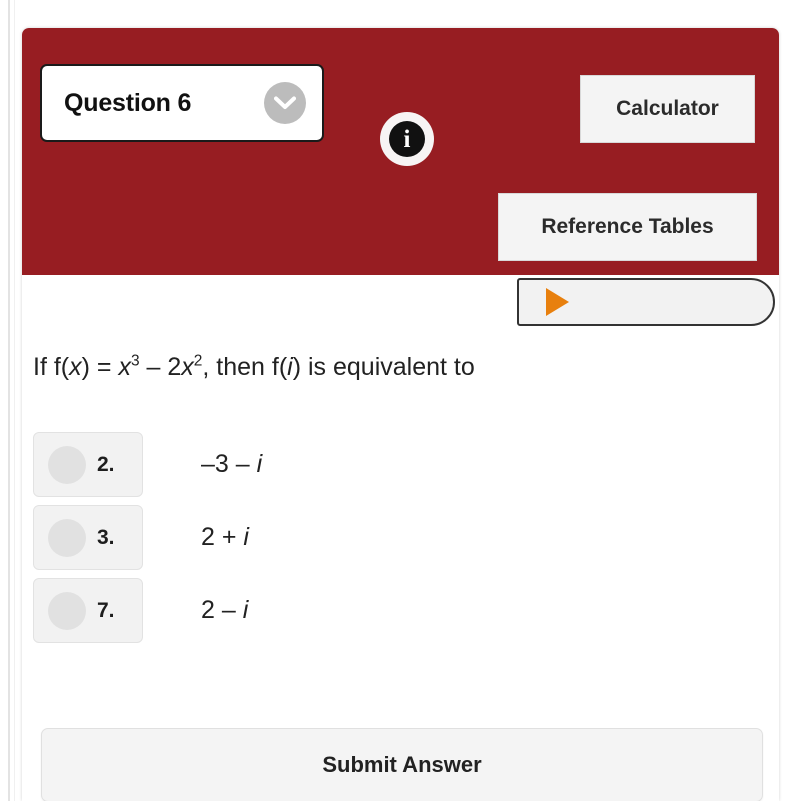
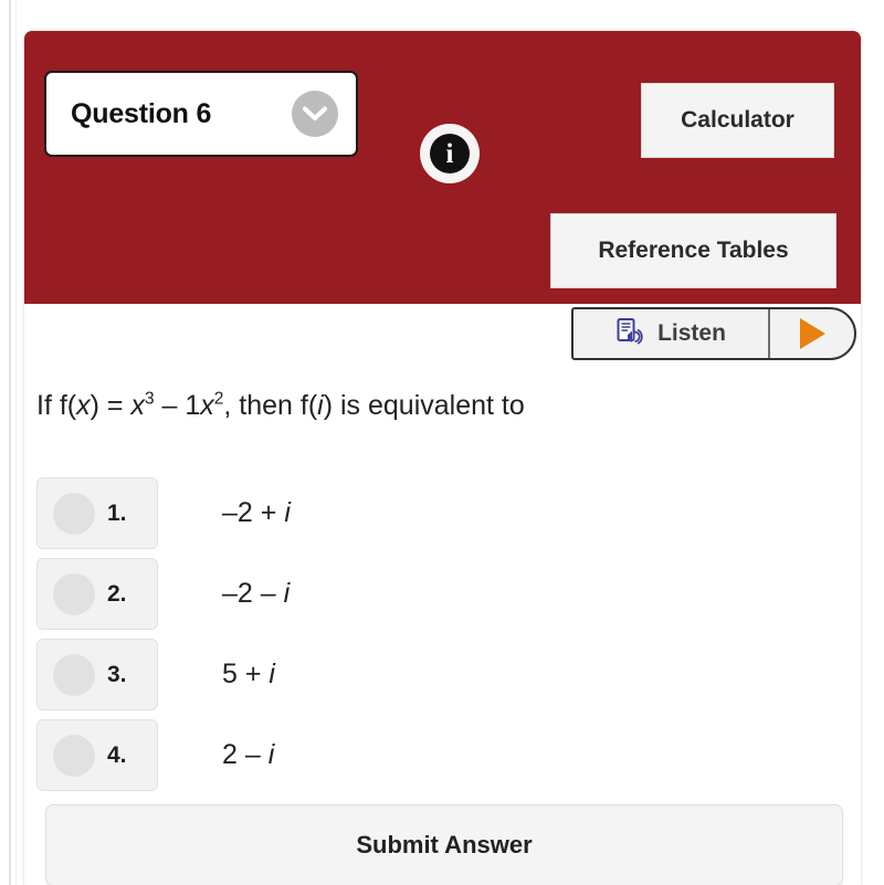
  Question 6
  i
  Calculator
  Reference Tables
+ Listen
- If f(x) = x3 – 2x2, then f(i) is equivalent to
+ If f(x) = x3 – 1x2, then f(i) is equivalent to
+ 1.
+ –2 + i
  2.
- –3 – i
+ –2 – i
  3.
- 2 + i
+ 5 + i
- 7.
+ 4.
  2 – i
  Submit Answer
